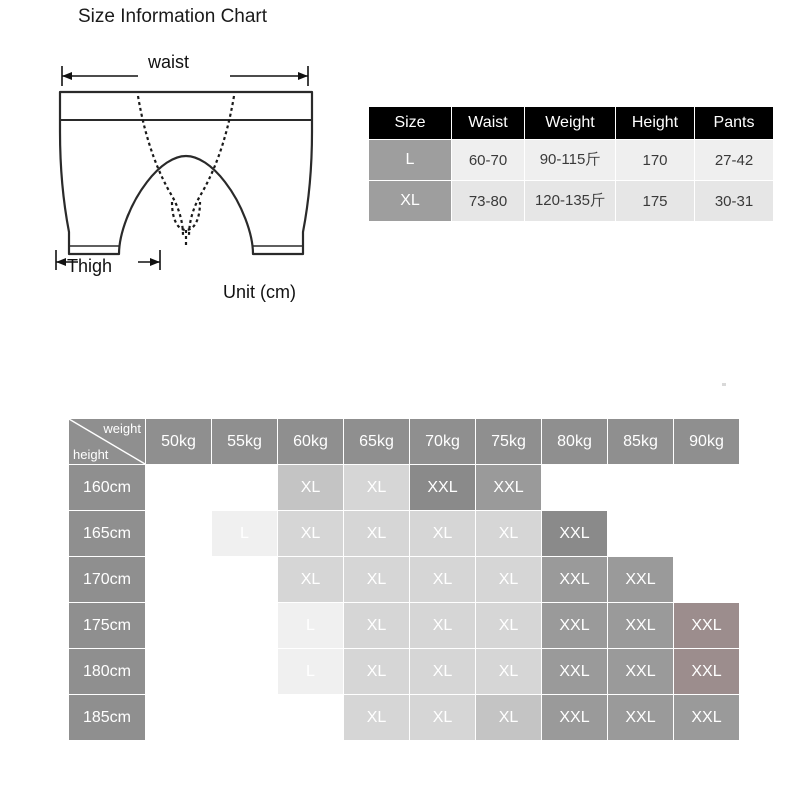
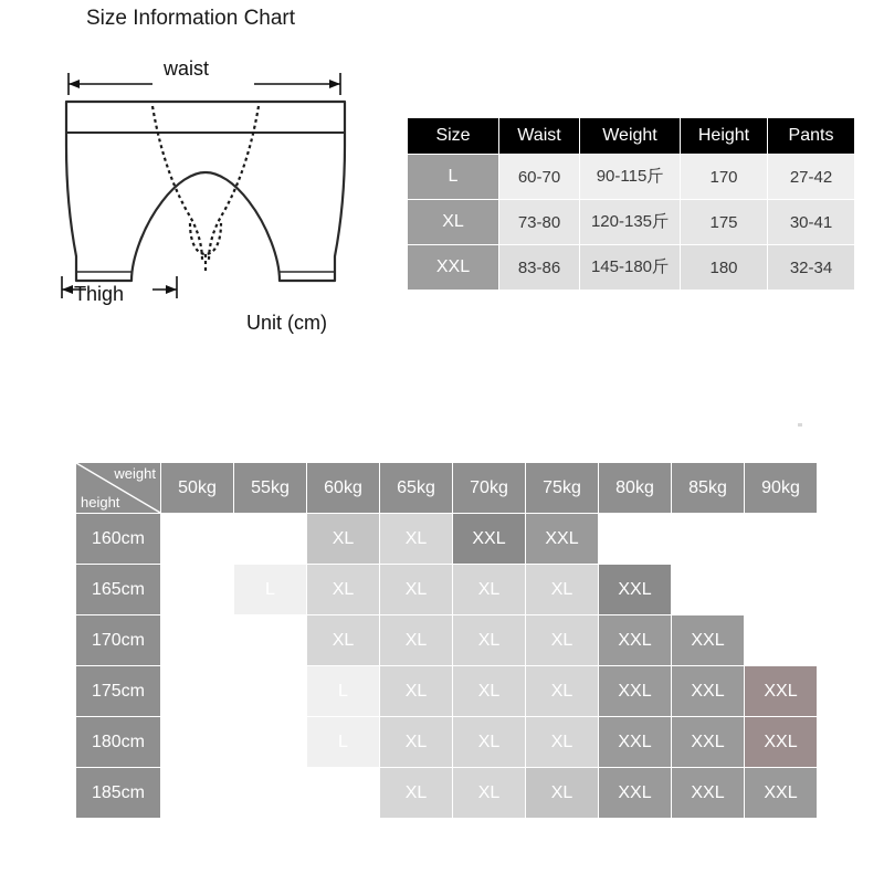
  Size Information Chart
  waist
  Thigh
  Unit (cm)
  Size	Waist	Weight	Height	Pants
  L	60-70	90-115斤	170	27-42
- XL	73-80	120-135斤	175	30-31
+ XL	73-80	120-135斤	175	30-41
+ XXL	83-86	145-180斤	180	32-34
  weight height	50kg	55kg	60kg	65kg	70kg	75kg	80kg	85kg	90kg
  160cm			XL	XL	XXL	XXL
  165cm			XL	XL	XL	XL	XXL
  170cm			XL	XL	XL	XL	XXL	XXL
  175cm				XL	XL	XL	XXL	XXL	XXL
  180cm				XL	XL	XL	XXL	XXL	XXL
  185cm				XL	XL	XL	XXL	XXL	XXL
